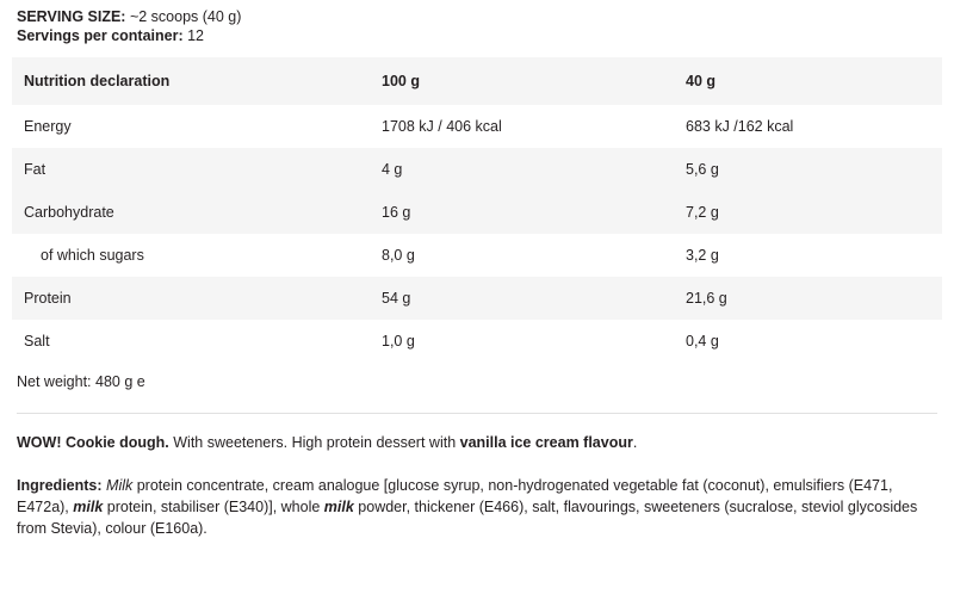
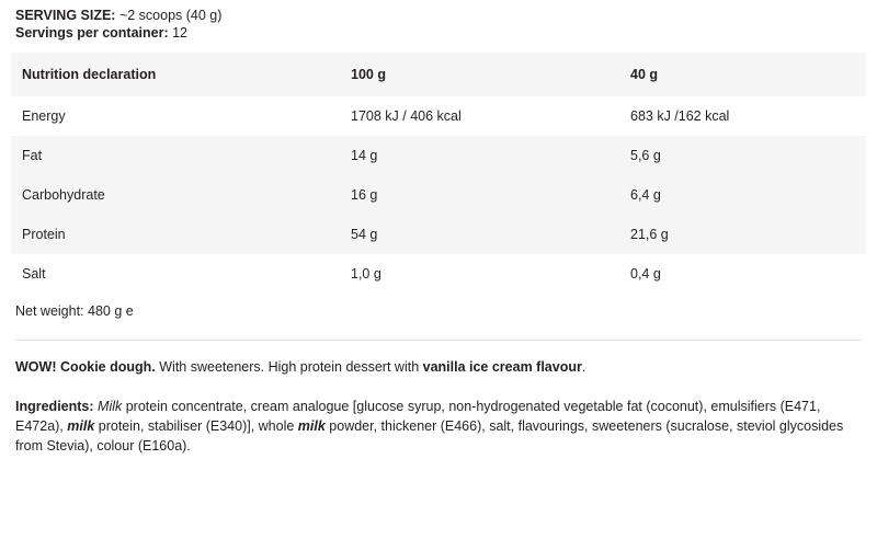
  SERVING SIZE: ~2 scoops (40 g)
  Servings per container: 12
  Nutrition declaration	100 g	40 g
  Energy	1708 kJ / 406 kcal	683 kJ /162 kcal
- Fat	4 g	5,6 g
+ Fat	14 g	5,6 g
- Carbohydrate	16 g	7,2 g
+ Carbohydrate	16 g	6,4 g
- of which sugars	8,0 g	3,2 g
  Protein	54 g	21,6 g
  Salt	1,0 g	0,4 g
  Net weight: 480 g e
  WOW! Cookie dough. With sweeteners. High protein dessert with vanilla ice cream flavour.
  Ingredients: Milk protein concentrate, cream analogue [glucose syrup, non-hydrogenated vegetable fat (coconut), emulsifiers (E471, E472a), milk protein, stabiliser (E340)], whole milk powder, thickener (E466), salt, flavourings, sweeteners (sucralose, steviol glycosides from Stevia), colour (E160a).
